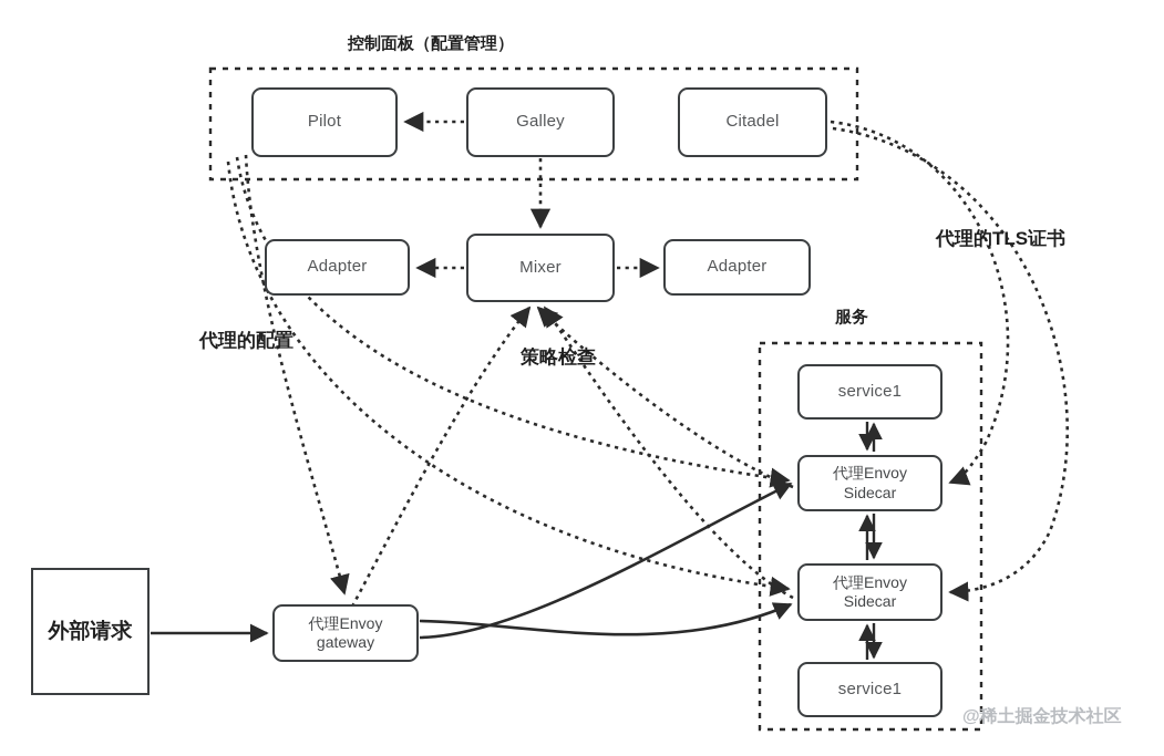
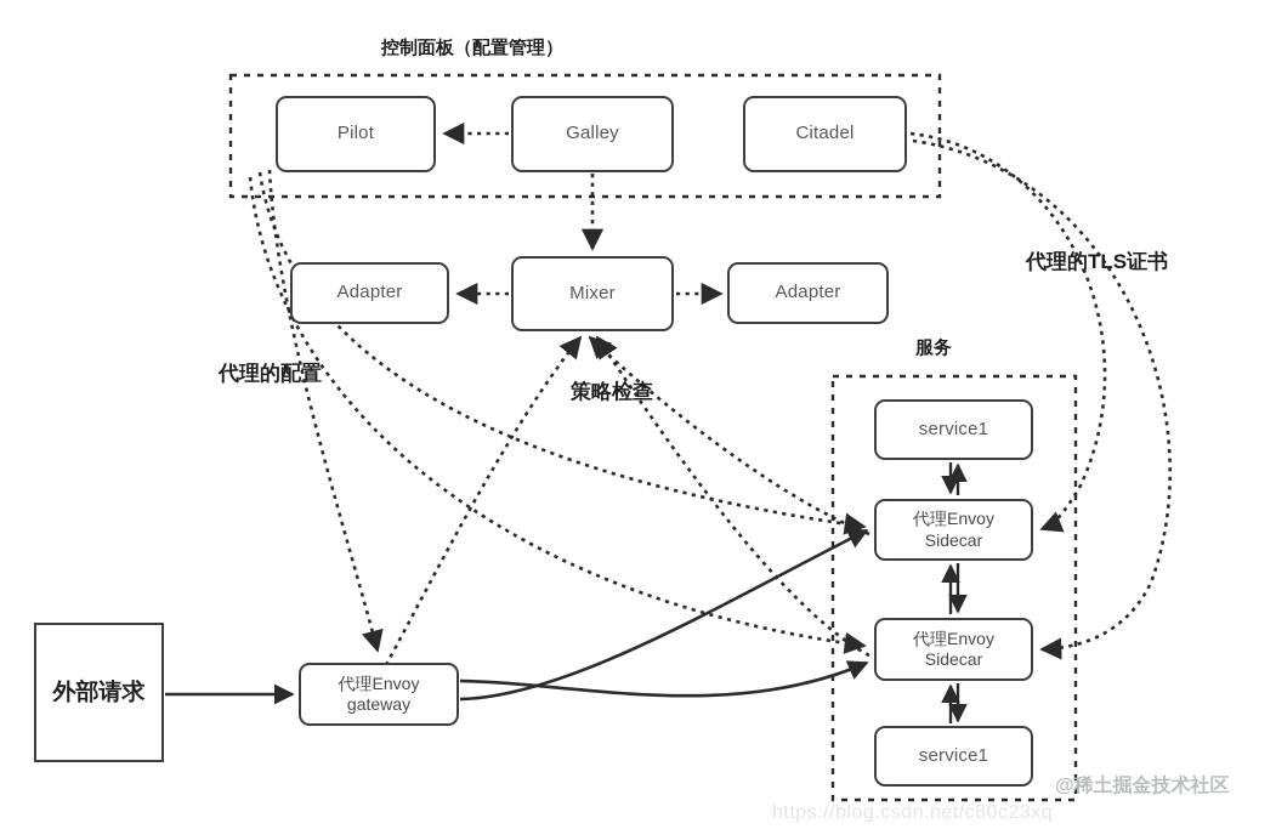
  控制面板（配置管理）
  服务
  Pilot
  Galley
  Citadel
  Adapter
  Mixer
  Adapter
  service1
  代理Envoy
  Sidecar
  代理Envoy
  Sidecar
  service1
  代理Envoy
  gateway
  外部请求
  代理的配置
  策略检查
  代理的TLS证书
  @稀土掘金技术社区
+ https://blog.csdn.net/c80c23xq
